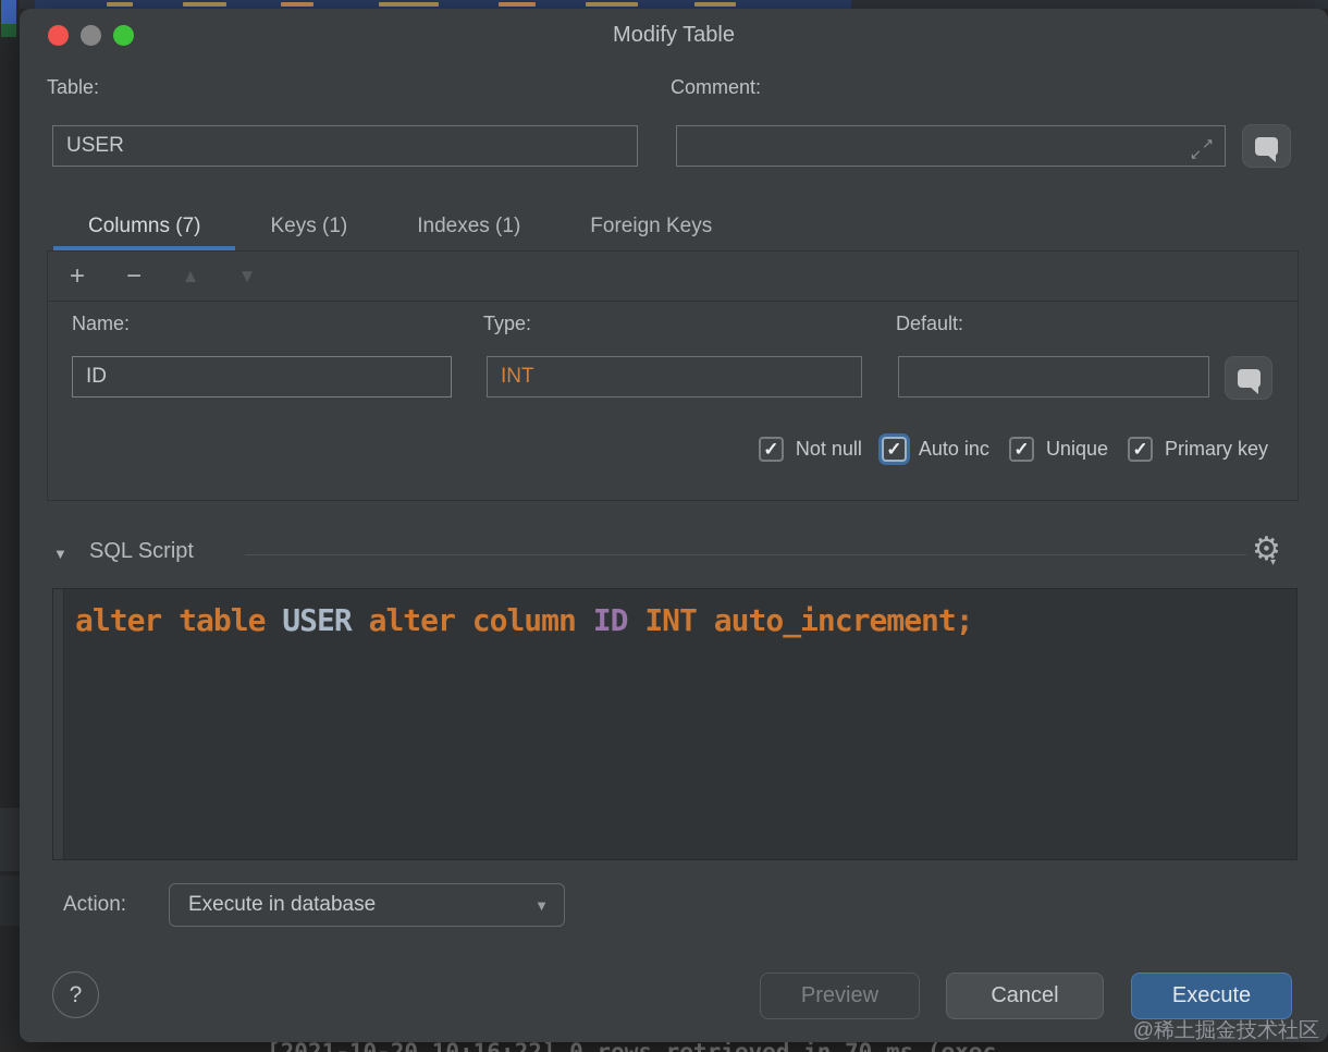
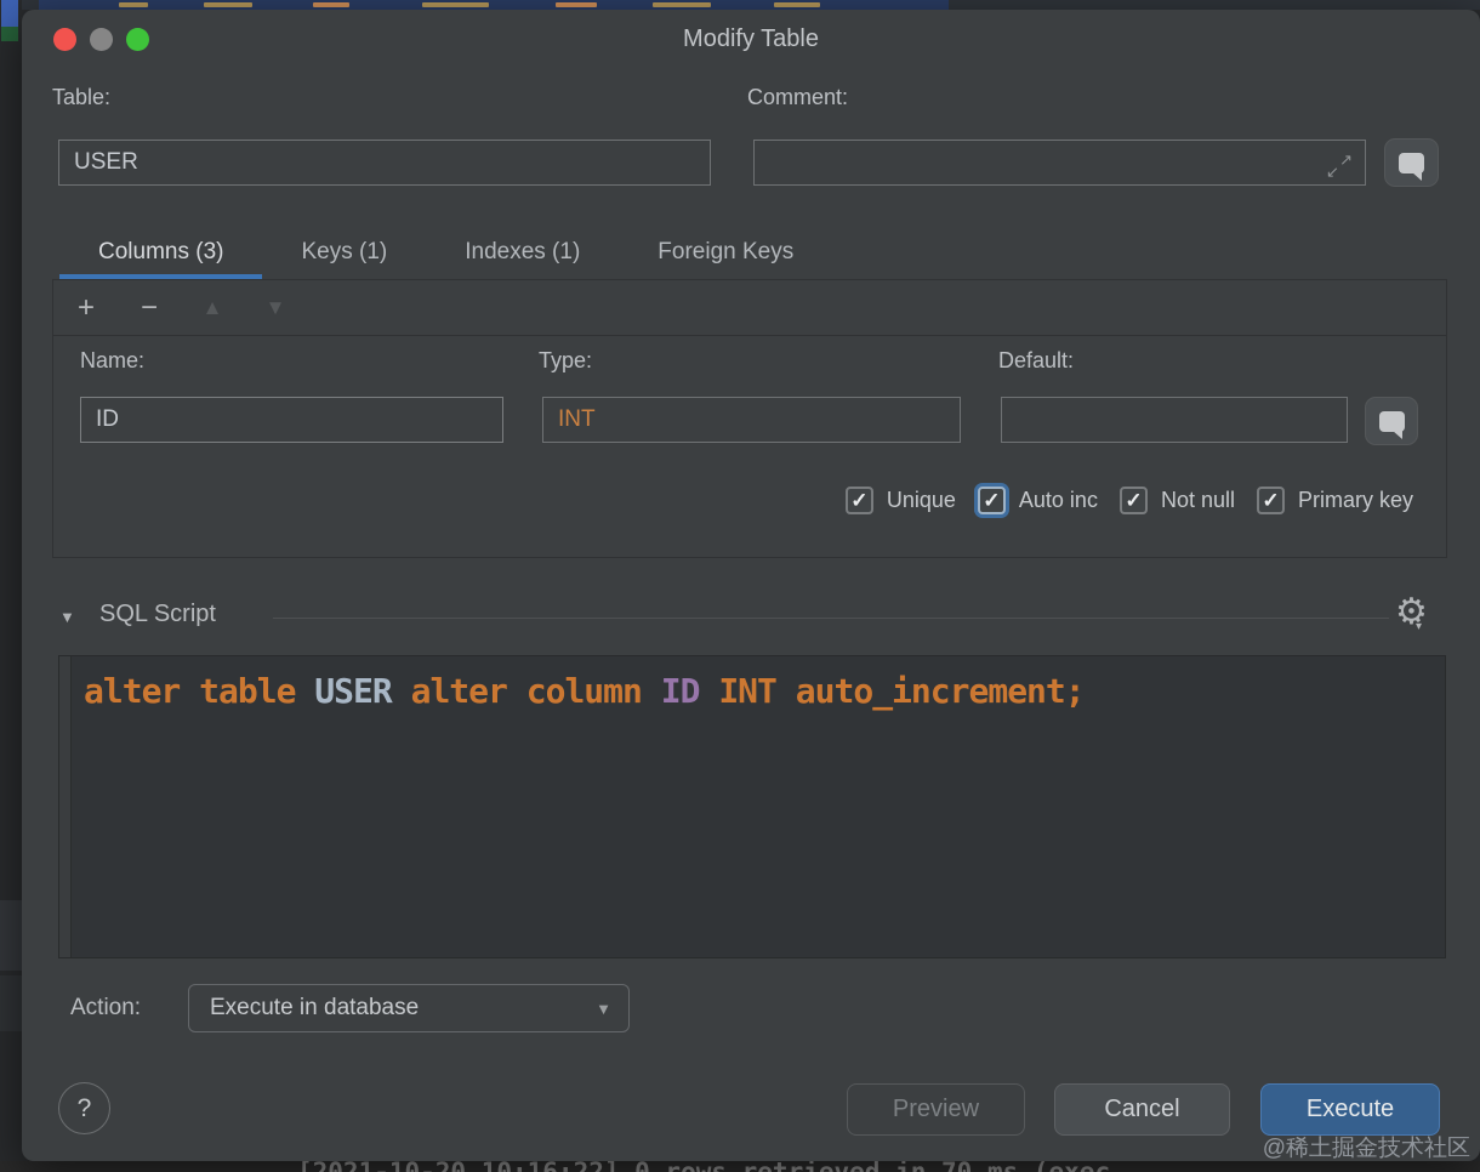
  Modify Table
  Table:
  USER
  Comment:
  ↗
  ↙
- Columns (7)
+ Columns (3)
  Keys (1)
  Indexes (1)
  Foreign Keys
  +
  −
  ▲
  ▼
  Name:
  ID
  Type:
  INT
  Default:
  ✓
- Not null
+ Unique
  ✓
  Auto inc
  ✓
- Unique
+ Not null
  ✓
  Primary key
  ▼
  SQL Script
  ⚙
  ▾
  alter table USER alter column ID INT auto_increment;
  Action:
  Execute in database
  ▼
  ?
  Preview
  Cancel
  Execute
  @稀土掘金技术社区
